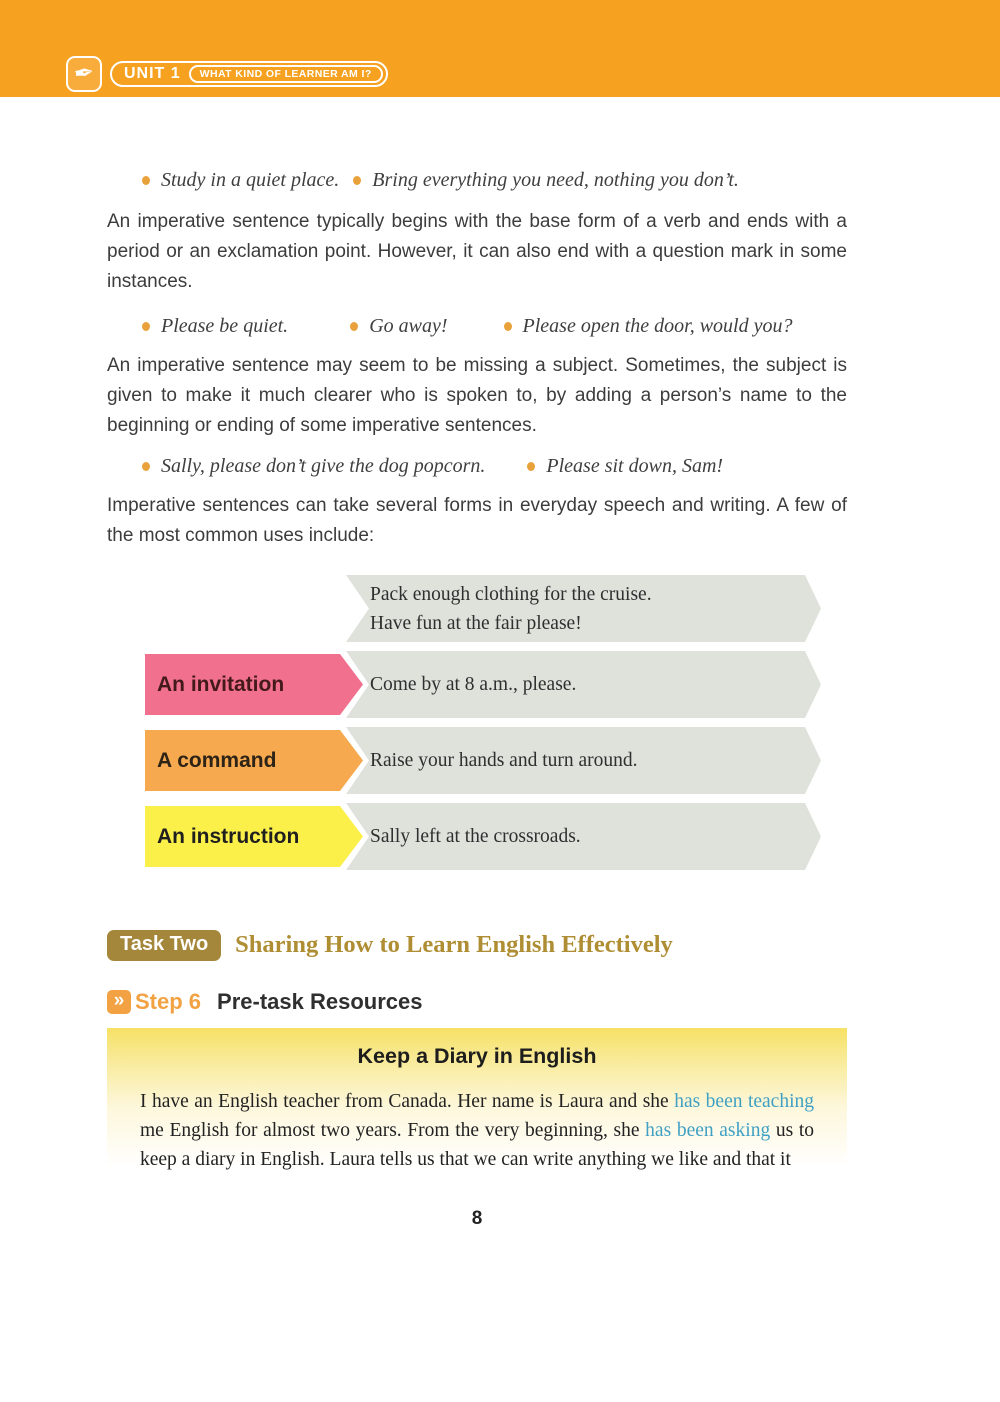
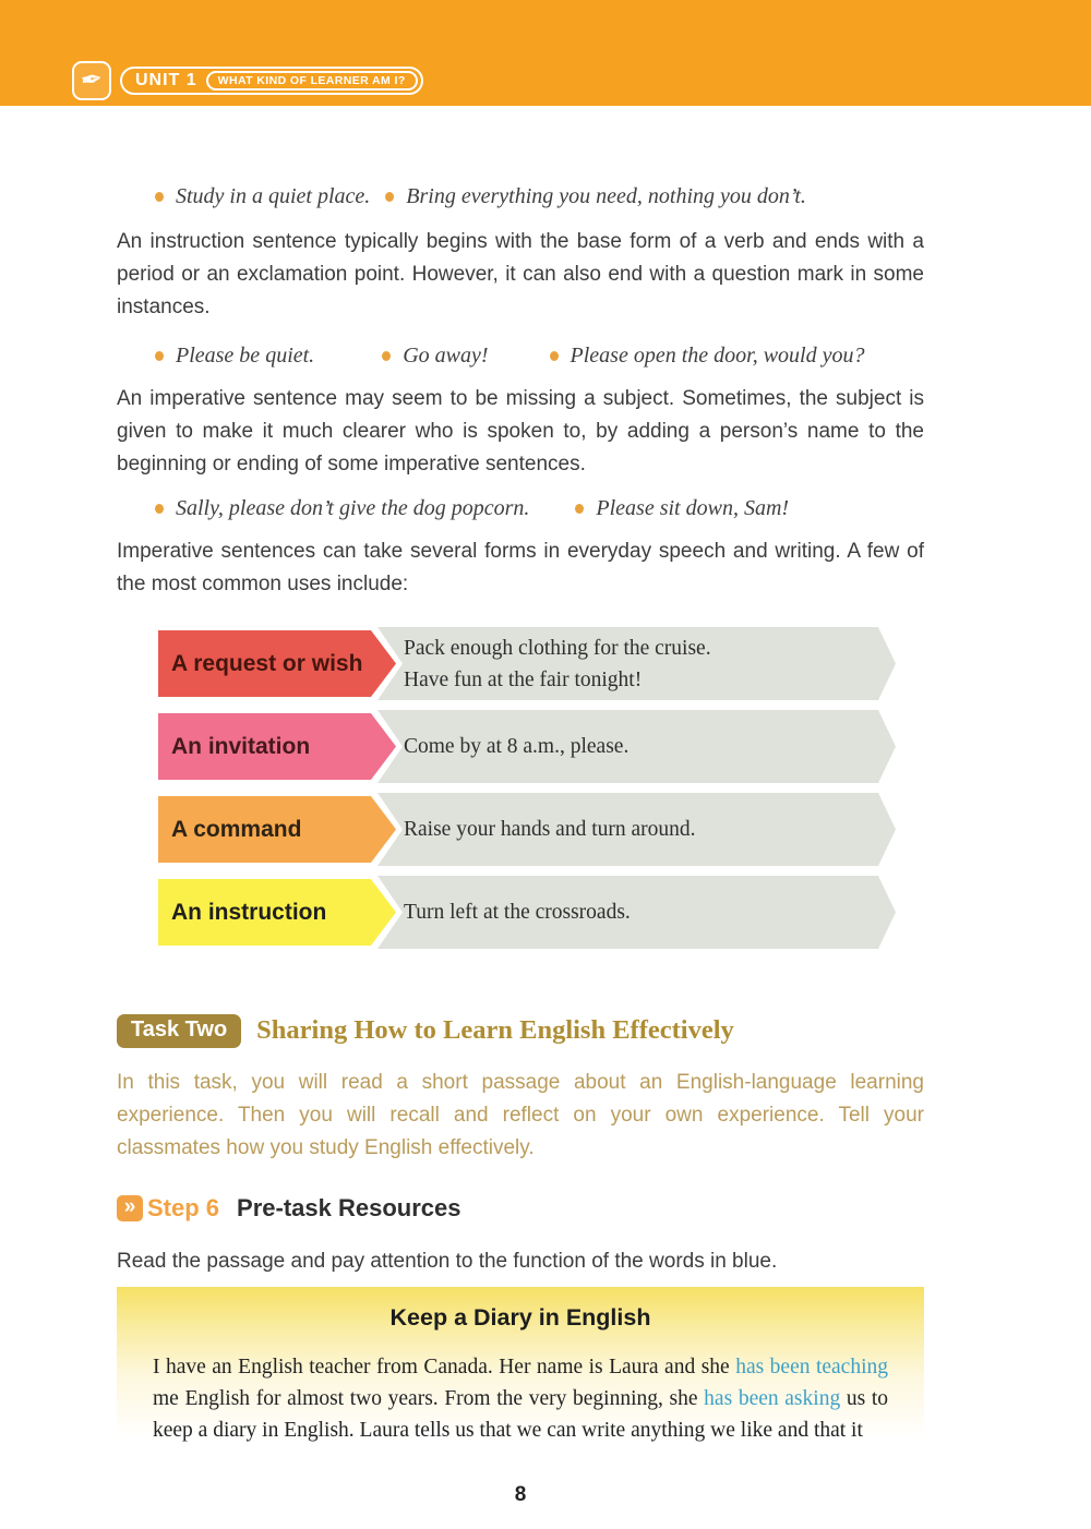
  UNIT 1
  WHAT KIND OF LEARNER AM I?
  Study in a quiet place.
  Bring everything you need, nothing you don’t.
- An imperative sentence typically begins with the base form of a verb and ends with a period or an exclamation point. However, it can also end with a question mark in some instances.
+ An instruction sentence typically begins with the base form of a verb and ends with a period or an exclamation point. However, it can also end with a question mark in some instances.
  Please be quiet.
  Go away!
  Please open the door, would you?
  An imperative sentence may seem to be missing a subject. Sometimes, the subject is given to make it much clearer who is spoken to, by adding a person’s name to the beginning or ending of some imperative sentences.
  Sally, please don’t give the dog popcorn.
  Please sit down, Sam!
  Imperative sentences can take several forms in everyday speech and writing. A few of the most common uses include:
+ A request or wish
  Pack enough clothing for the cruise.
- Have fun at the fair please!
+ Have fun at the fair tonight!
  An invitation
  Come by at 8 a.m., please.
  A command
  Raise your hands and turn around.
  An instruction
- Sally left at the crossroads.
+ Turn left at the crossroads.
  Task Two
  Sharing How to Learn English Effectively
+ In this task, you will read a short passage about an English-language learning experience. Then you will recall and reflect on your own experience. Tell your classmates how you study English effectively.
  »
  Step 6
  Pre-task Resources
+ Read the passage and pay attention to the function of the words in blue.
  Keep a Diary in English
  I have an English teacher from Canada. Her name is Laura and she has been teaching me English for almost two years. From the very beginning, she has been asking us to keep a diary in English. Laura tells us that we can write anything we like and that it
  8
